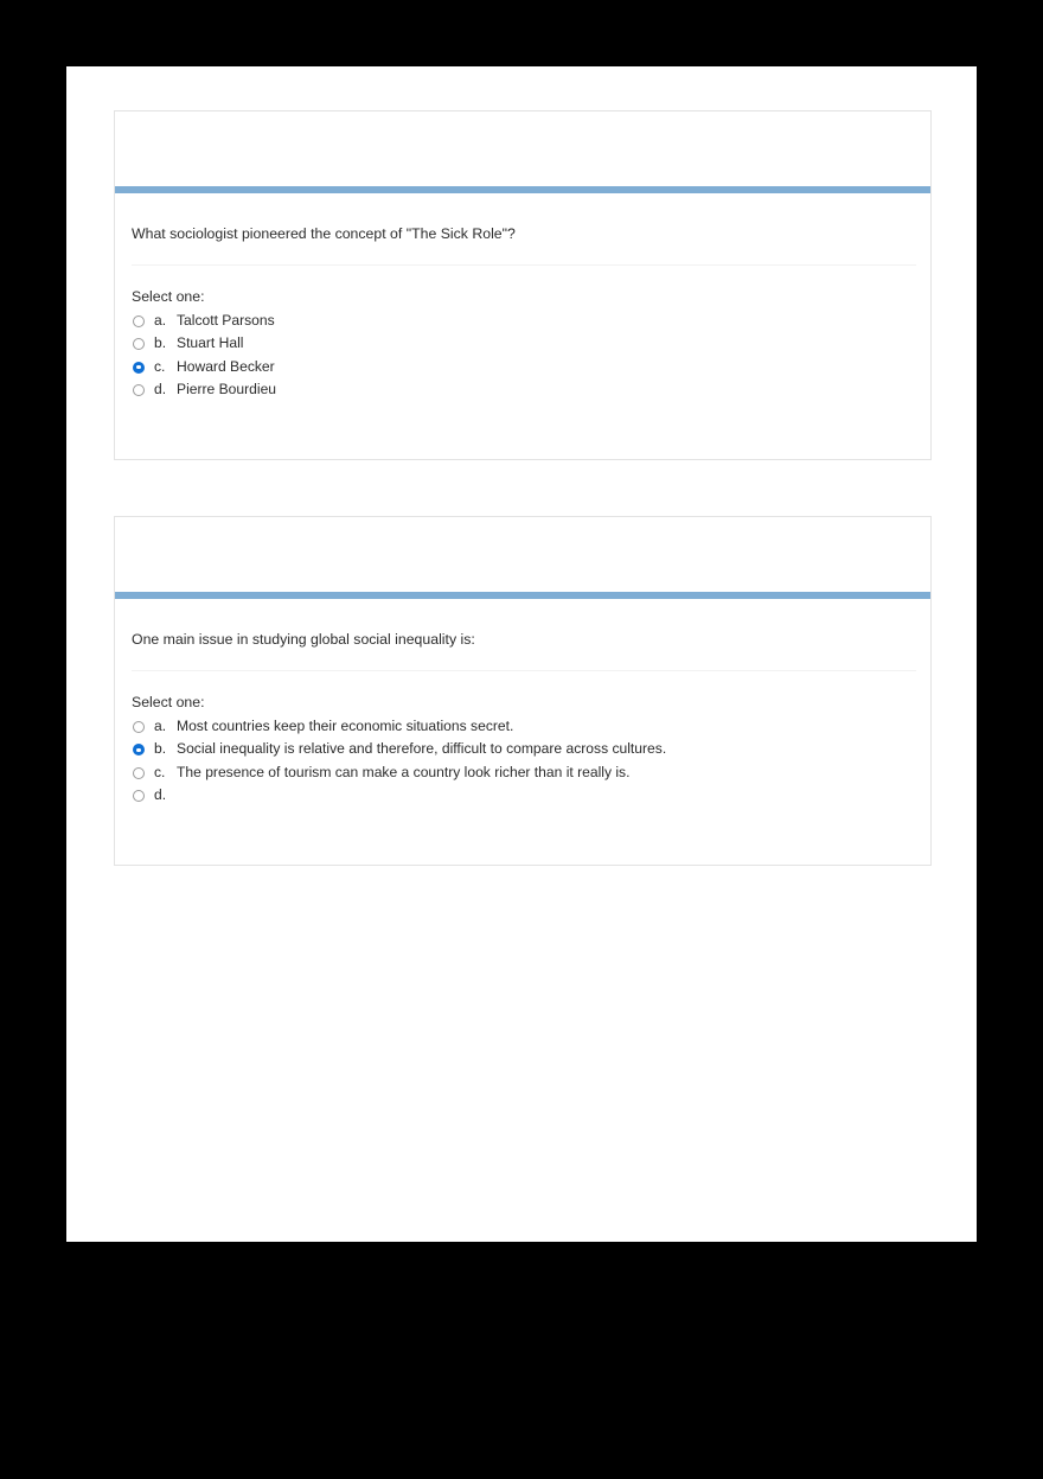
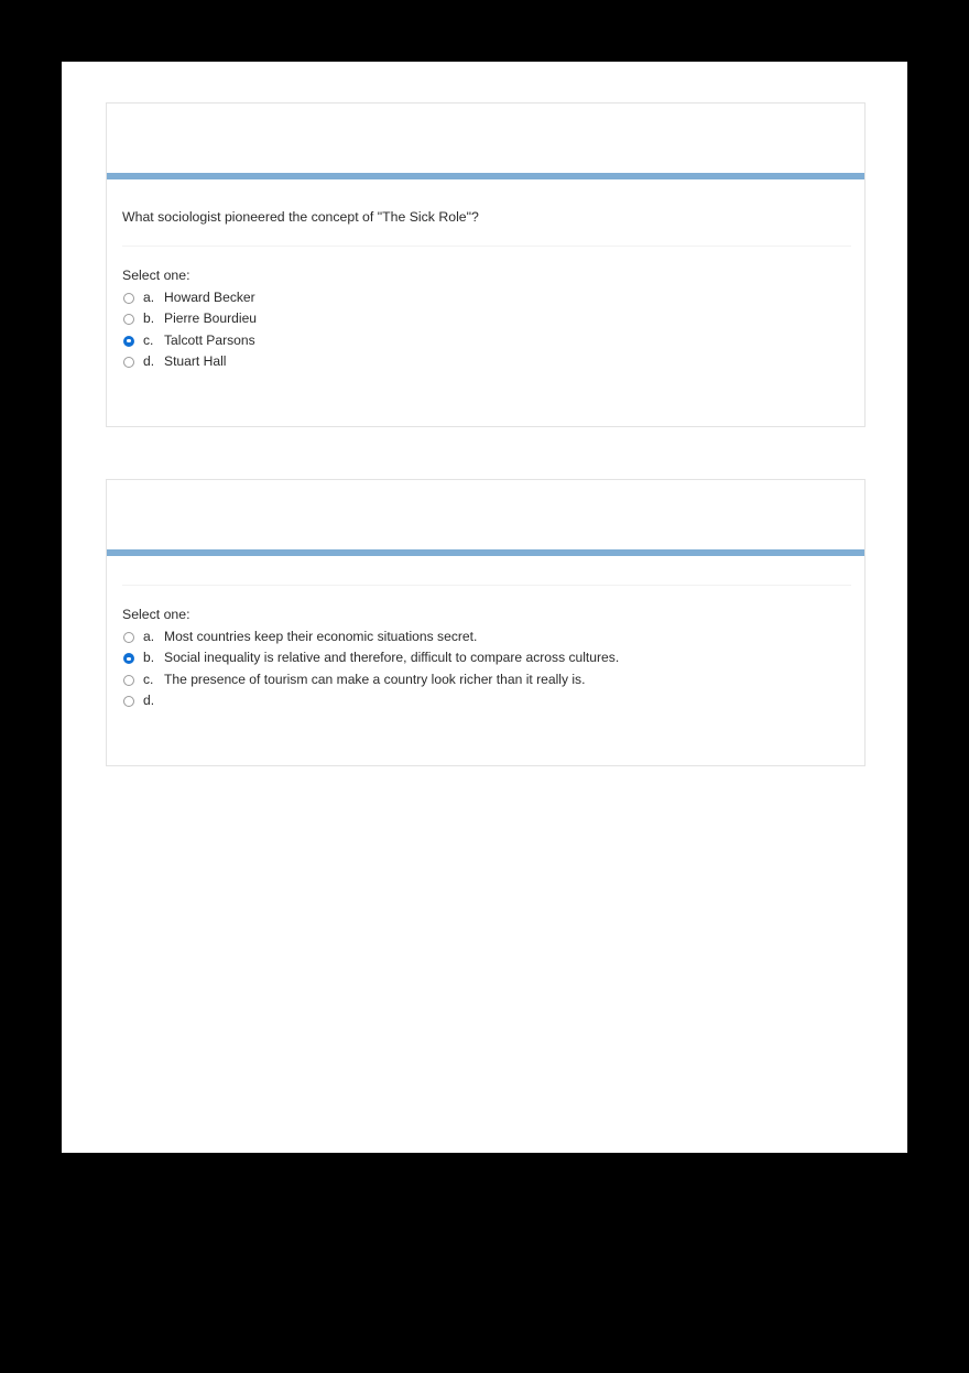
  What sociologist pioneered the concept of "The Sick Role"?
  Select one:
  a.
- Talcott Parsons
+ Howard Becker
  b.
- Stuart Hall
+ Pierre Bourdieu
  c.
- Howard Becker
+ Talcott Parsons
  d.
- Pierre Bourdieu
+ Stuart Hall
- One main issue in studying global social inequality is:
  Select one:
  a.
  Most countries keep their economic situations secret.
  b.
  Social inequality is relative and therefore, difficult to compare across cultures.
  c.
  The presence of tourism can make a country look richer than it really is.
  d.
